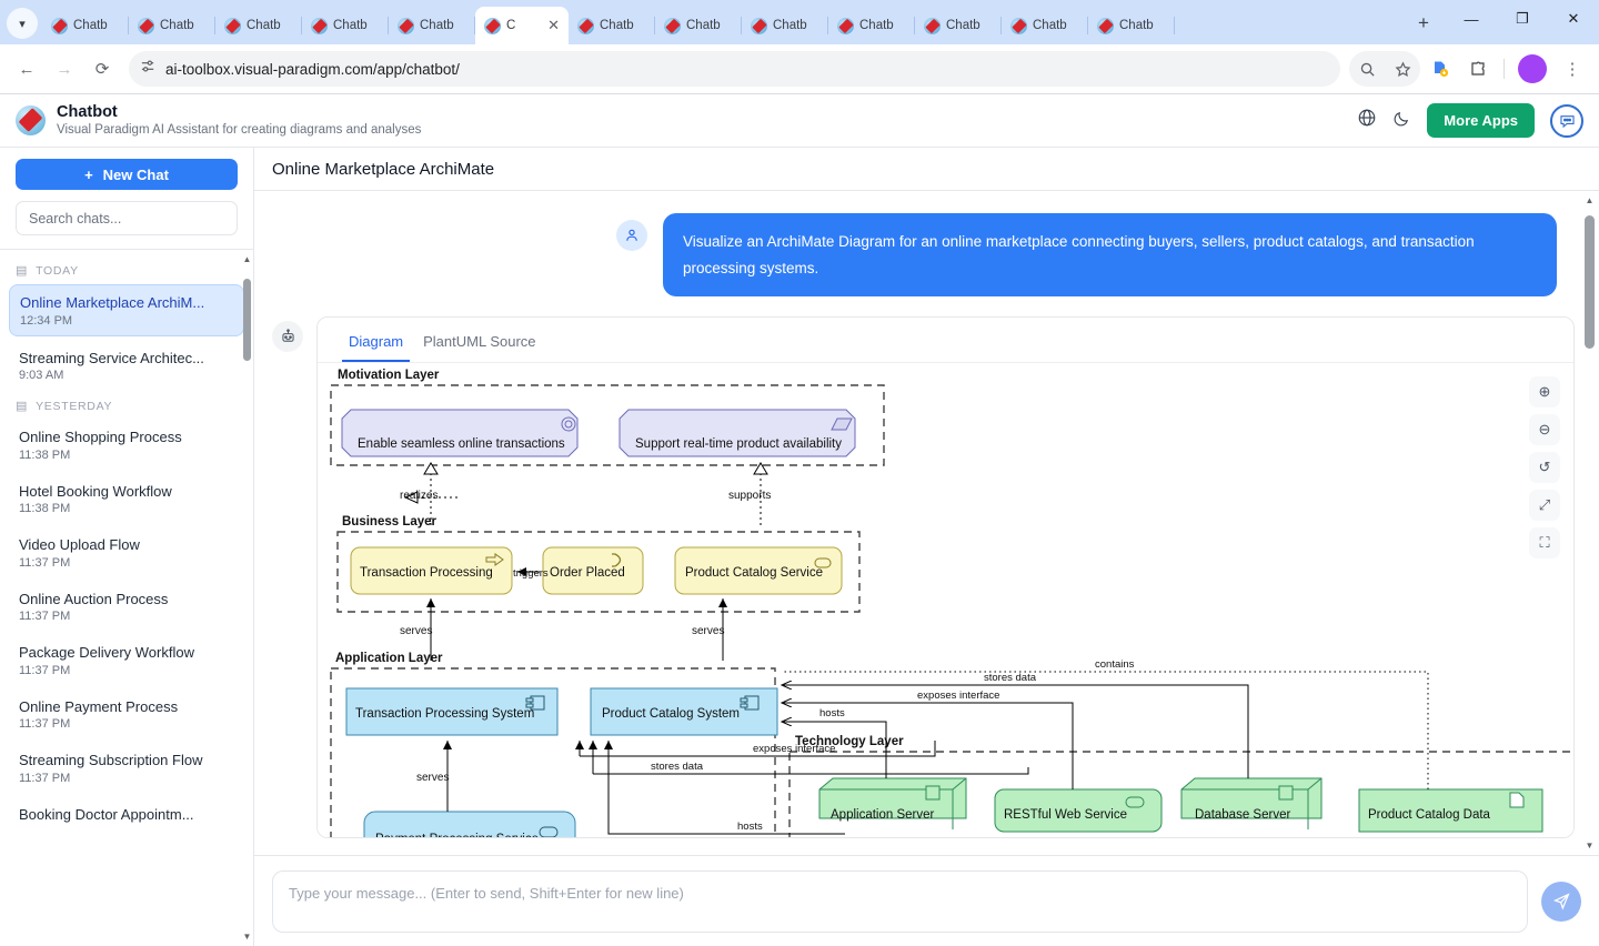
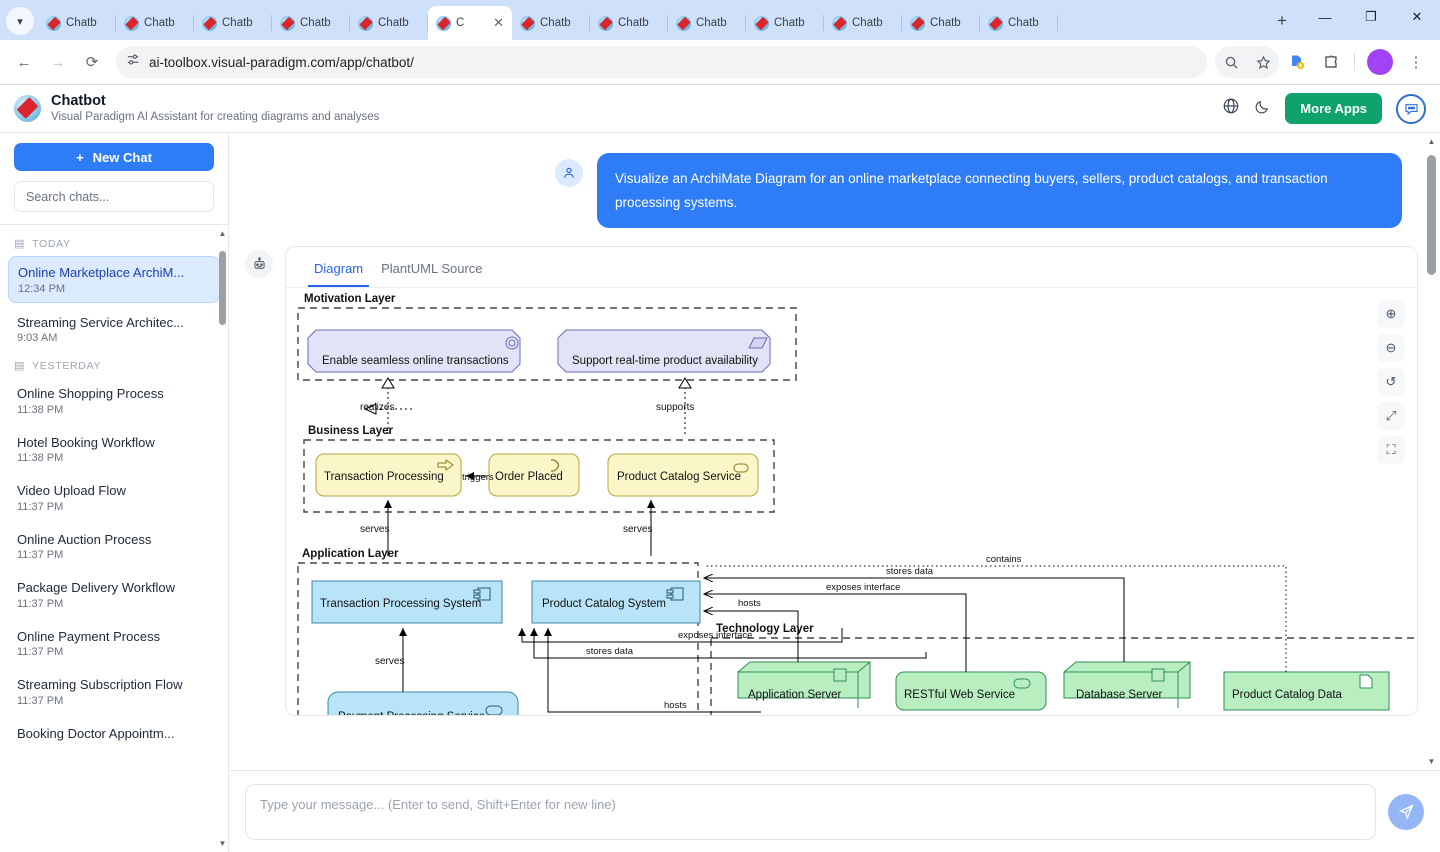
  ▾
  Chatb
  Chatb
  Chatb
  Chatb
  Chatb
  C
  ✕
  Chatb
  Chatb
  Chatb
  Chatb
  Chatb
  Chatb
  Chatb
  +
  —
  ❐
  ✕
  ←
  →
  ⟳
  ai-toolbox.visual-paradigm.com/app/chatbot/
  ⋮
  Chatbot
  Visual Paradigm AI Assistant for creating diagrams and analyses
  More Apps
  +
  New Chat
  Search chats...
  ▲
  ▼
  ▤
  TODAY
  Online Marketplace ArchiM...
  12:34 PM
  Streaming Service Architec...
  9:03 AM
  ▤
  YESTERDAY
  Online Shopping Process
  11:38 PM
  Hotel Booking Workflow
  11:38 PM
  Video Upload Flow
  11:37 PM
  Online Auction Process
  11:37 PM
  Package Delivery Workflow
  11:37 PM
  Online Payment Process
  11:37 PM
  Streaming Subscription Flow
  11:37 PM
  Booking Doctor Appointm...
- Online Marketplace ArchiMate
  ▲
  ▼
  Visualize an ArchiMate Diagram for an online marketplace connecting buyers, sellers, product catalogs, and transaction processing systems.
  Diagram
  PlantUML Source
  ⊕
  ⊖
  ↺
  ⤢
  ⛶
  Motivation Layer
  Enable seamless online transactions
  Support real-time product availability
  realizes
  supports
  Business Layer
  Transaction Processing
  Order Placed
  triggers
  Product Catalog Service
  serves
  serves
  Application Layer
  Transaction Processing System
  Product Catalog System
  serves
  Technology Layer
  Application Server
  RESTful Web Service
  Database Server
  Product Catalog Data
  hosts
  exposes interface
  stores data
  contains
  exposes interface
  stores data
  hosts
  Type your message... (Enter to send, Shift+Enter for new line)
